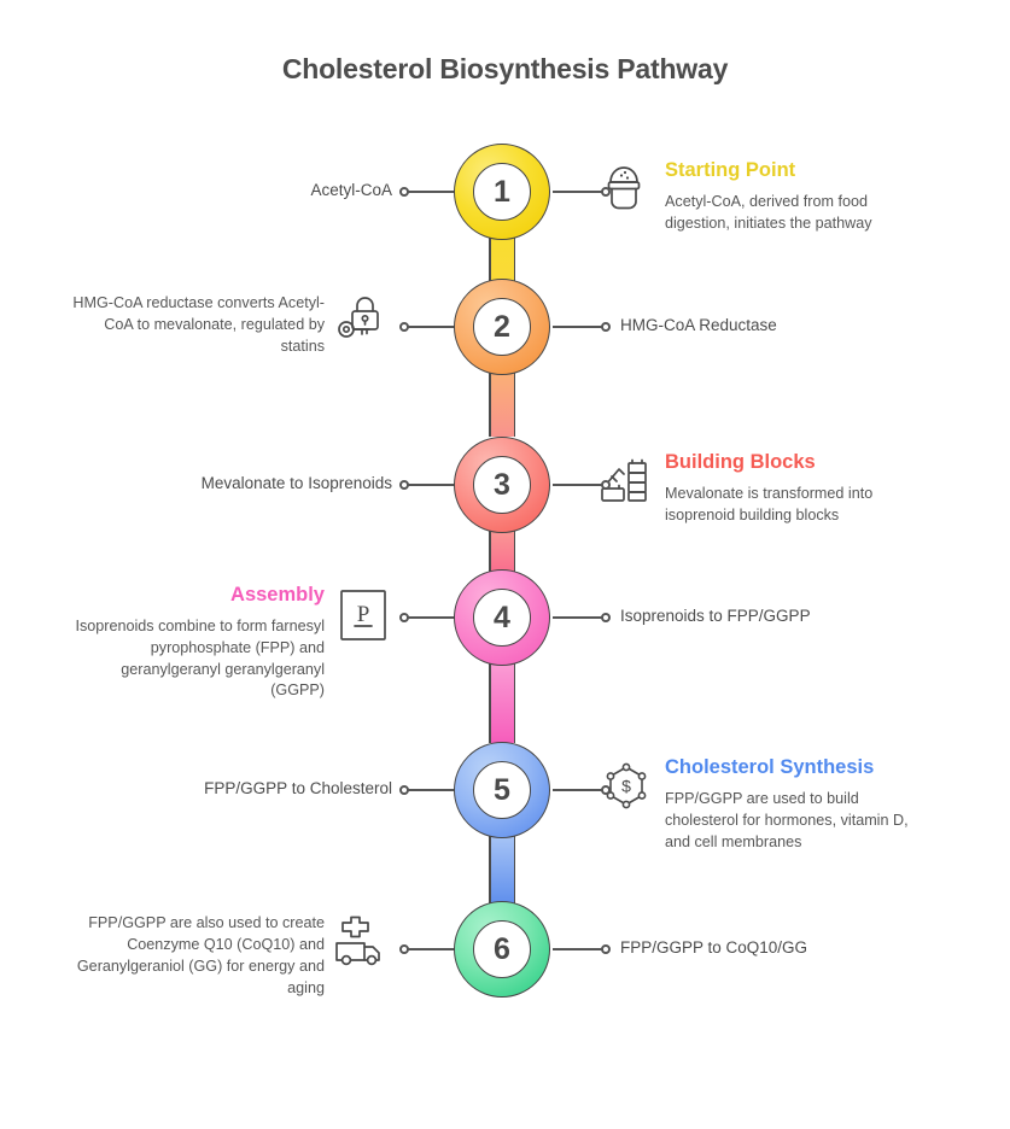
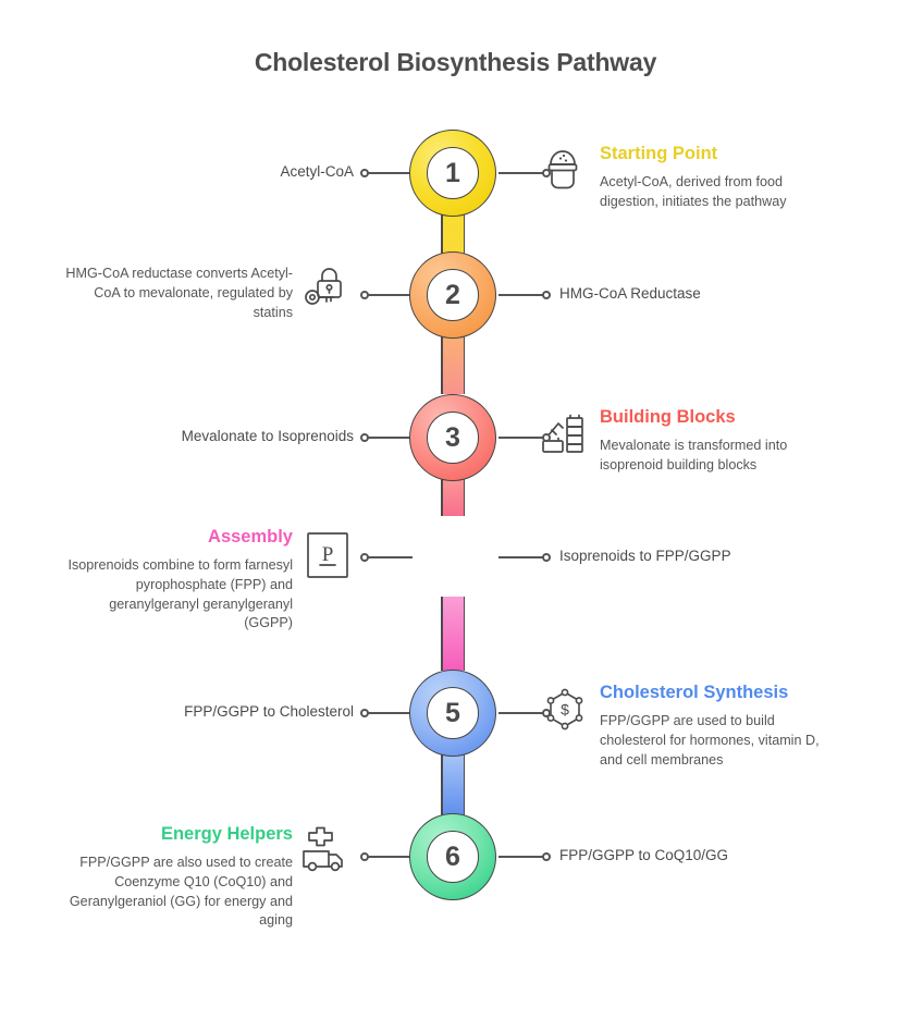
  Cholesterol Biosynthesis Pathway
  1
  Acetyl-CoA
  Starting Point
  Acetyl-CoA, derived from food digestion, initiates the pathway
  2
  HMG-CoA Reductase
  HMG-CoA reductase converts Acetyl-CoA to mevalonate, regulated by statins
  3
  Mevalonate to Isoprenoids
  Building Blocks
  Mevalonate is transformed into isoprenoid building blocks
- 4
  Isoprenoids to FPP/GGPP
  P
  Assembly
  Isoprenoids combine to form farnesyl pyrophosphate (FPP) and geranylgeranyl geranylgeranyl (GGPP)
  5
  FPP/GGPP to Cholesterol
  $
  Cholesterol Synthesis
  FPP/GGPP are used to build cholesterol for hormones, vitamin D, and cell membranes
  6
  FPP/GGPP to CoQ10/GG
+ Energy Helpers
  FPP/GGPP are also used to create Coenzyme Q10 (CoQ10) and Geranylgeraniol (GG) for energy and aging
